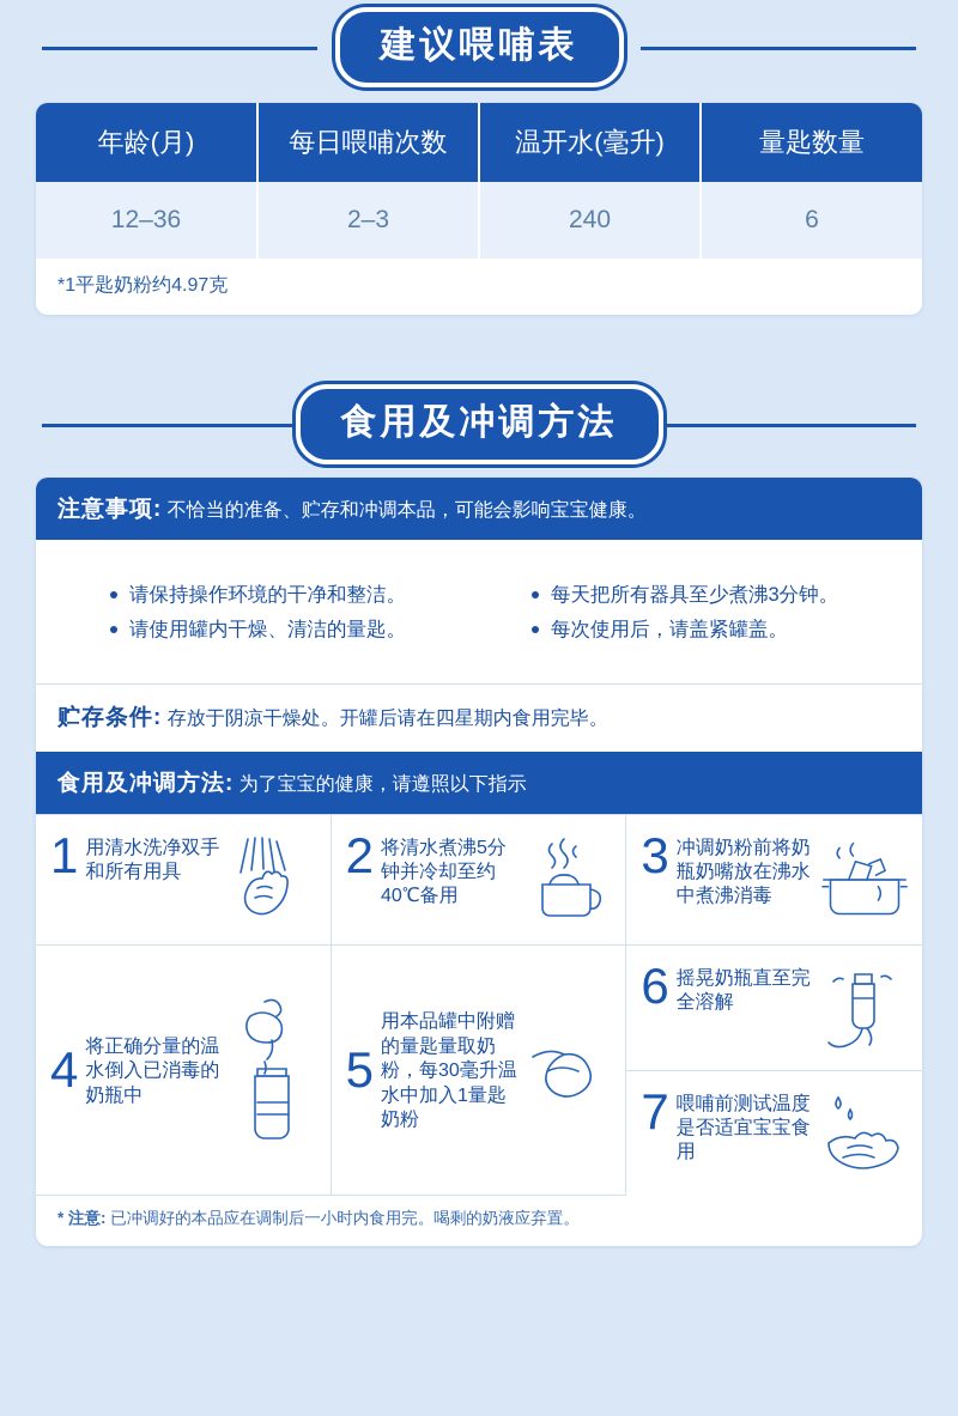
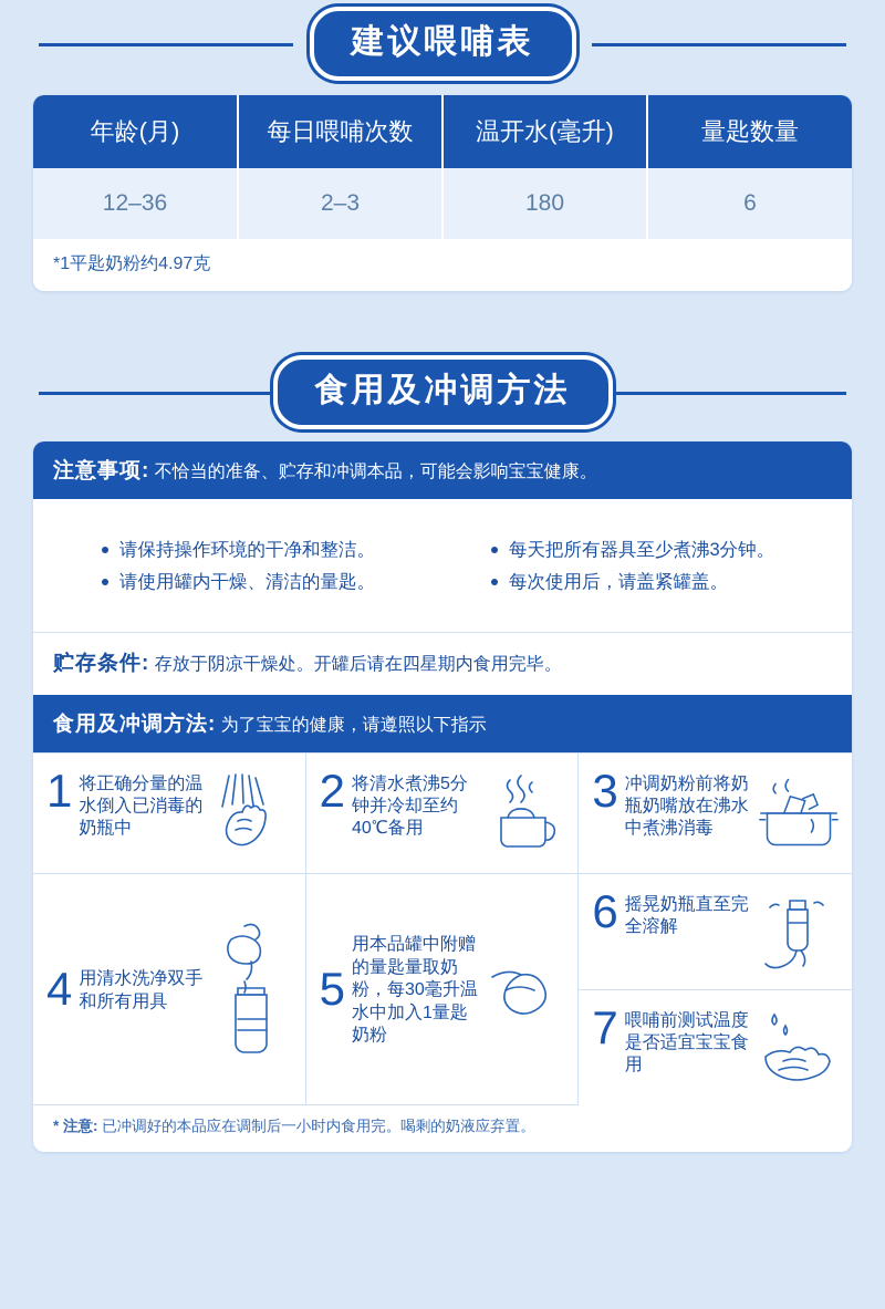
  建议喂哺表
  年龄(月)	每日喂哺次数	温开水(毫升)	量匙数量
- 12–36	2–3	240	6
+ 12–36	2–3	180	6
  *1平匙奶粉约4.97克
  食用及冲调方法
  注意事项: 不恰当的准备、贮存和冲调本品，可能会影响宝宝健康。
  请保持操作环境的干净和整洁。
  请使用罐内干燥、清洁的量匙。
  每天把所有器具至少煮沸3分钟。
  每次使用后，请盖紧罐盖。
  贮存条件: 存放于阴凉干燥处。开罐后请在四星期内食用完毕。
  食用及冲调方法: 为了宝宝的健康，请遵照以下指示
  1
- 用清水洗净双手和所有用具
+ 将正确分量的温水倒入已消毒的奶瓶中
  2
  将清水煮沸5分钟并冷却至约40℃备用
  3
  冲调奶粉前将奶瓶奶嘴放在沸水中煮沸消毒
  4
- 将正确分量的温水倒入已消毒的奶瓶中
+ 用清水洗净双手和所有用具
  5
  用本品罐中附赠的量匙量取奶粉，每30毫升温水中加入1量匙奶粉
  6
  摇晃奶瓶直至完全溶解
  7
  喂哺前测试温度是否适宜宝宝食用
  * 注意: 已冲调好的本品应在调制后一小时内食用完。喝剩的奶液应弃置。
